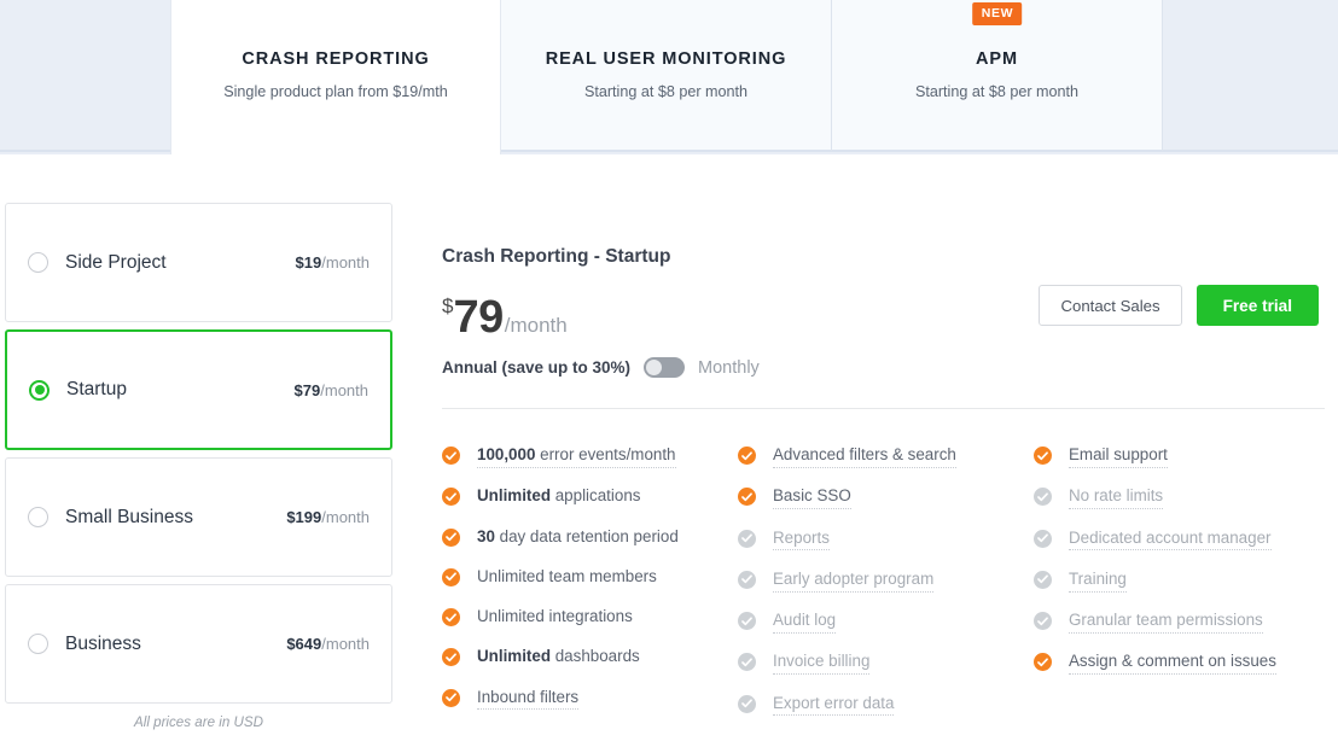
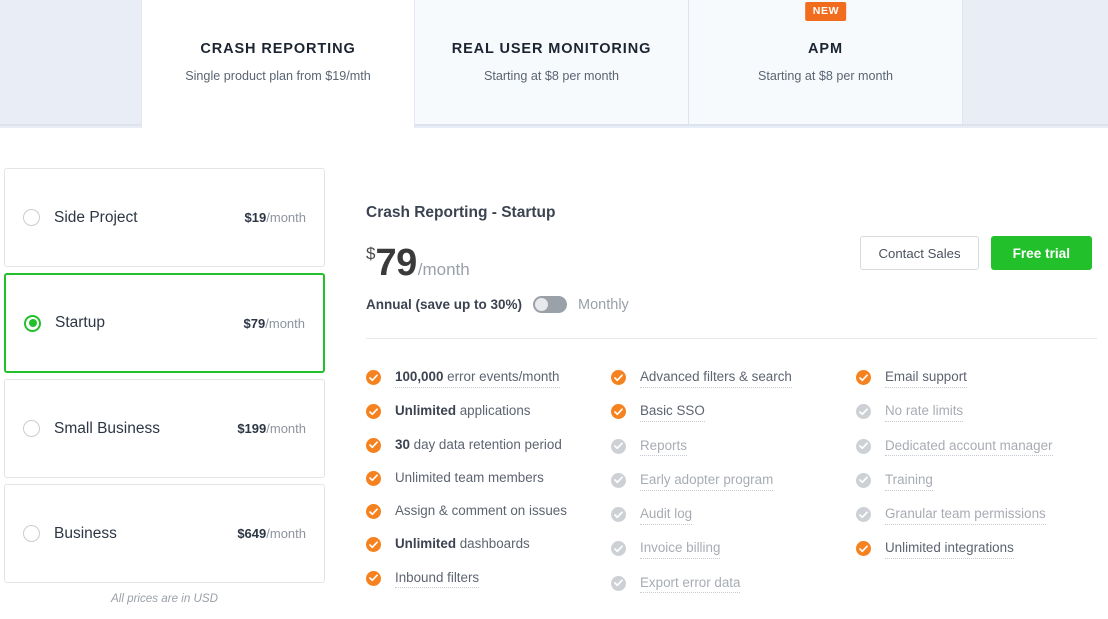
  CRASH REPORTING
  Single product plan from $19/mth
  REAL USER MONITORING
  Starting at $8 per month
  NEW
  APM
  Starting at $8 per month
  Side Project
  $19/month
  Startup
  $79/month
  Small Business
  $199/month
  Business
  $649/month
  All prices are in USD
  Crash Reporting - Startup
  $
  79
  /month
  Annual (save up to 30%)
  Monthly
  Contact Sales
  Free trial
  100,000 error events/month
  Unlimited applications
  30 day data retention period
  Unlimited team members
- Unlimited integrations
+ Assign & comment on issues
  Unlimited dashboards
  Inbound filters
  Advanced filters & search
  Basic SSO
  Reports
  Early adopter program
  Audit log
  Invoice billing
  Export error data
  Email support
  No rate limits
  Dedicated account manager
  Training
  Granular team permissions
- Assign & comment on issues
+ Unlimited integrations
